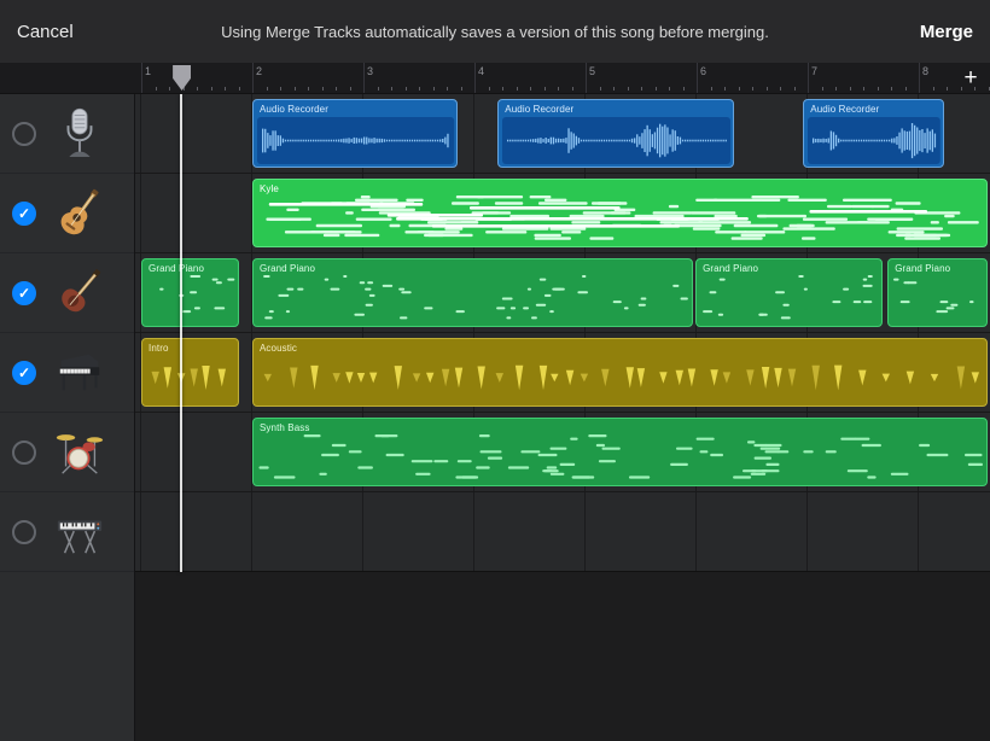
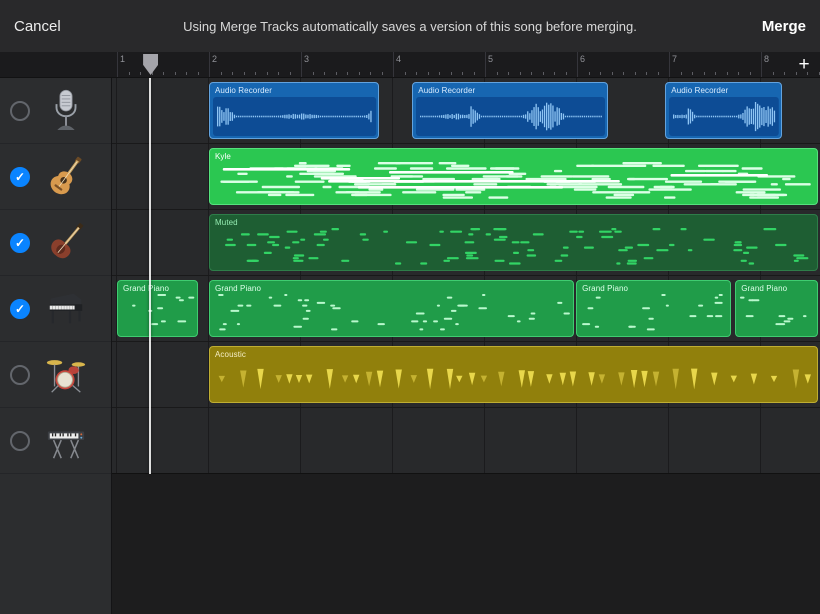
  Cancel
  Using Merge Tracks automatically saves a version of this song before merging.
  Merge
  1
  2
  3
  4
  5
  6
  7
  8
  +
  ✓
  ✓
  ✓
  Audio Recorder
  Audio Recorder
  Audio Recorder
  Kyle
+ Muted
  Grand Piano
  Grand Piano
  Grand Piano
  Grand Piano
- Intro
  Acoustic
- Synth Bass
